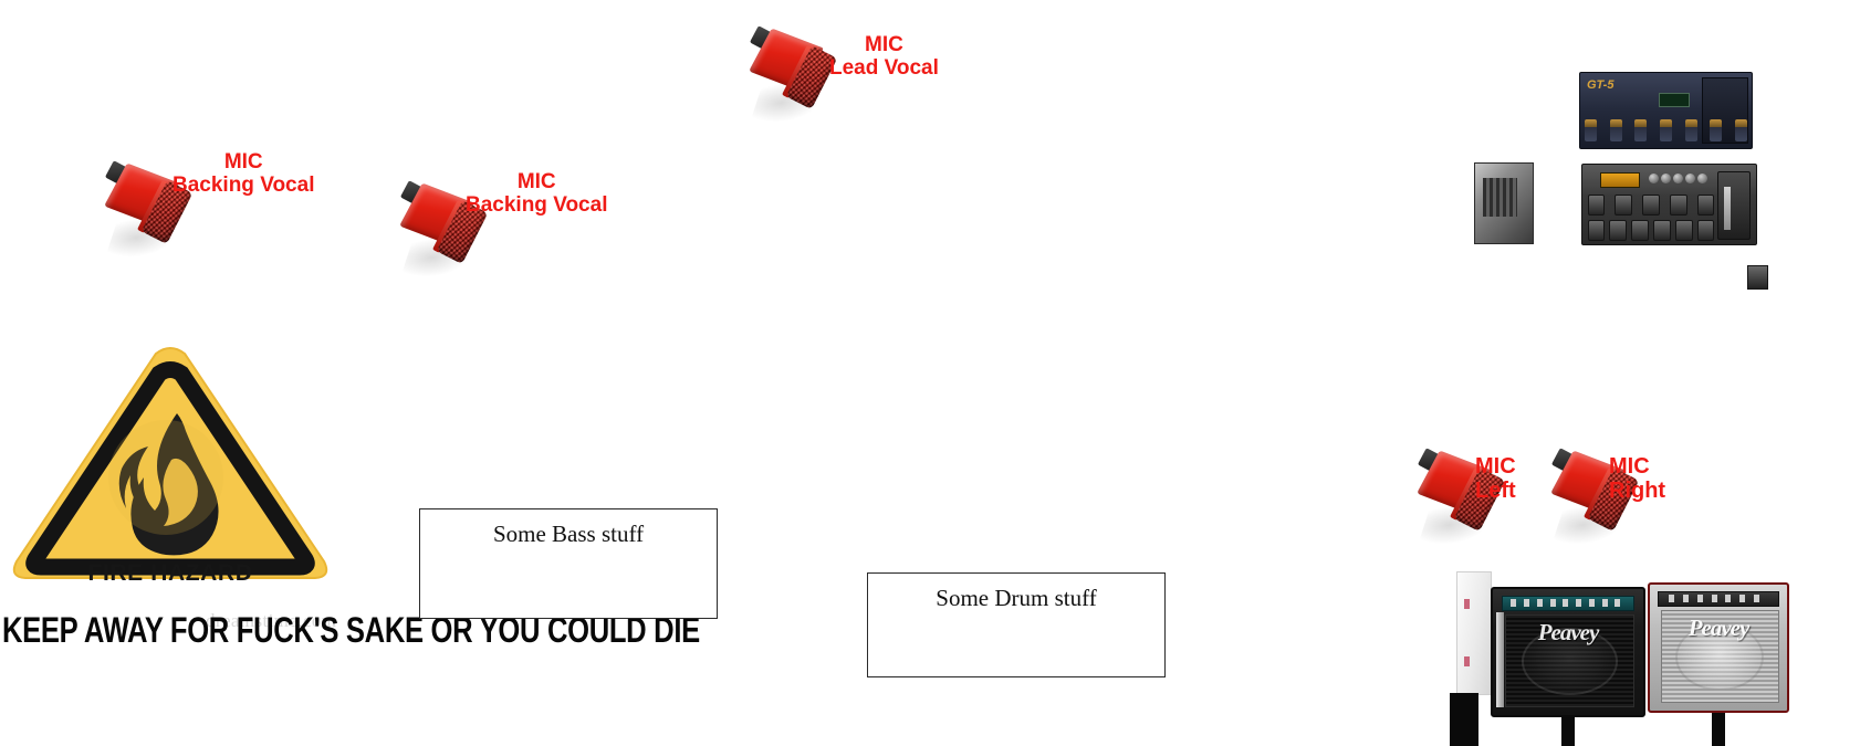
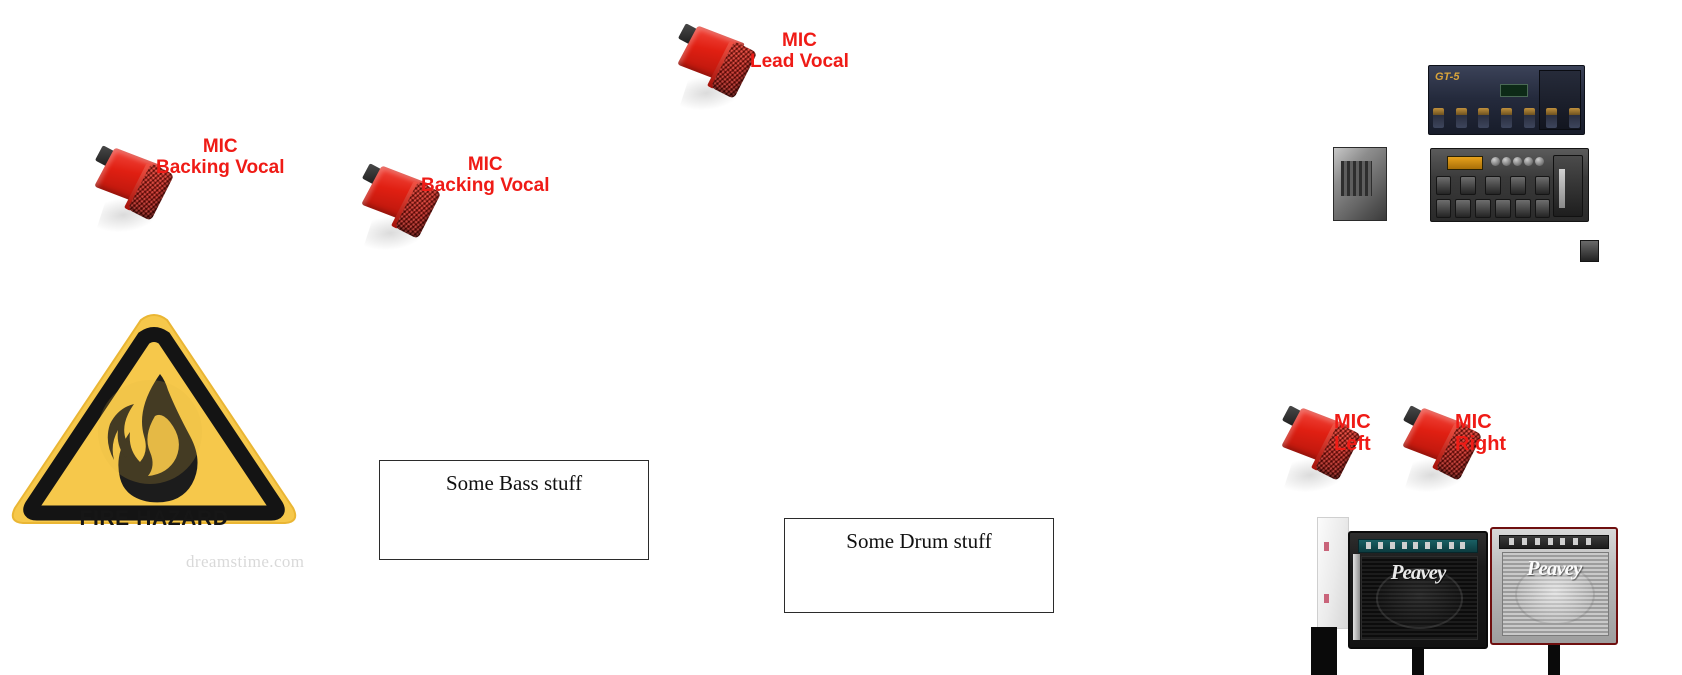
  MIC
  Backing Vocal
  MIC
  Backing Vocal
  MIC
  Lead Vocal
  FIRE HAZARD
  dreamstime.com
- KEEP AWAY FOR FUCK'S SAKE OR YOU COULD DIE
  Some Bass stuff
  Some Drum stuff
  GT-5
  MIC
  Left
  MIC
  Right
  Peavey
  Peavey
